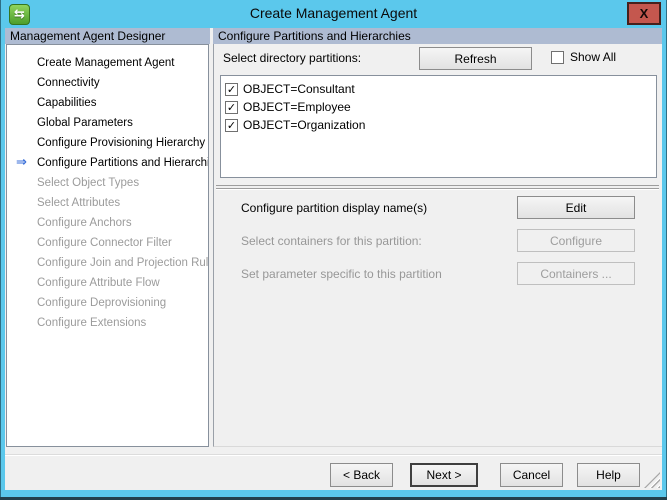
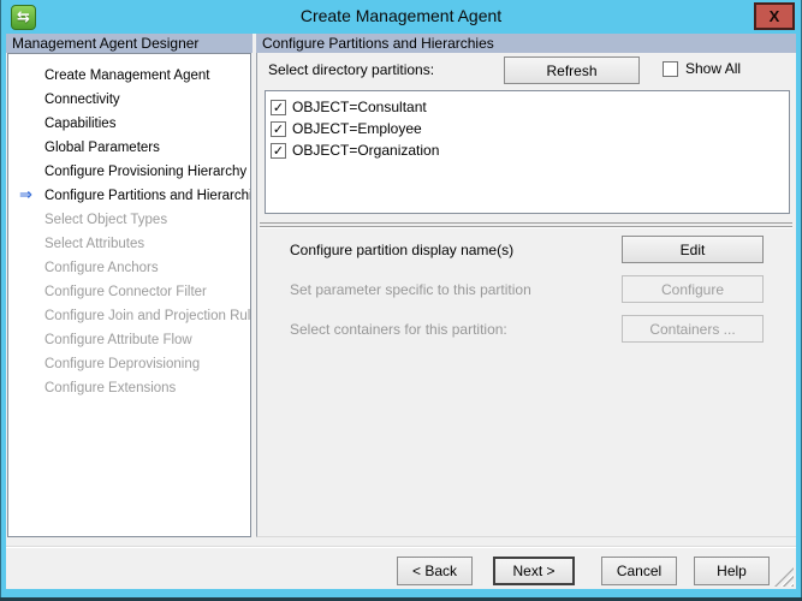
  ⇆
  Create Management Agent
  X
  Management Agent Designer
  Create Management Agent
  Connectivity
  Capabilities
  Global Parameters
  Configure Provisioning Hierarchy
  ⇒
  Configure Partitions and Hierarch
  Select Object Types
  Select Attributes
  Configure Anchors
  Configure Connector Filter
  Configure Join and Projection Rul
  Configure Attribute Flow
  Configure Deprovisioning
  Configure Extensions
  Configure Partitions and Hierarchies
  Select directory partitions:
  Refresh
  Show All
  ✓
  OBJECT=Consultant
  ✓
  OBJECT=Employee
  ✓
  OBJECT=Organization
  Configure partition display name(s)
  Edit
- Select containers for this partition:
+ Set parameter specific to this partition
  Configure
- Set parameter specific to this partition
+ Select containers for this partition:
  Containers ...
  < Back
  Next >
  Cancel
  Help
